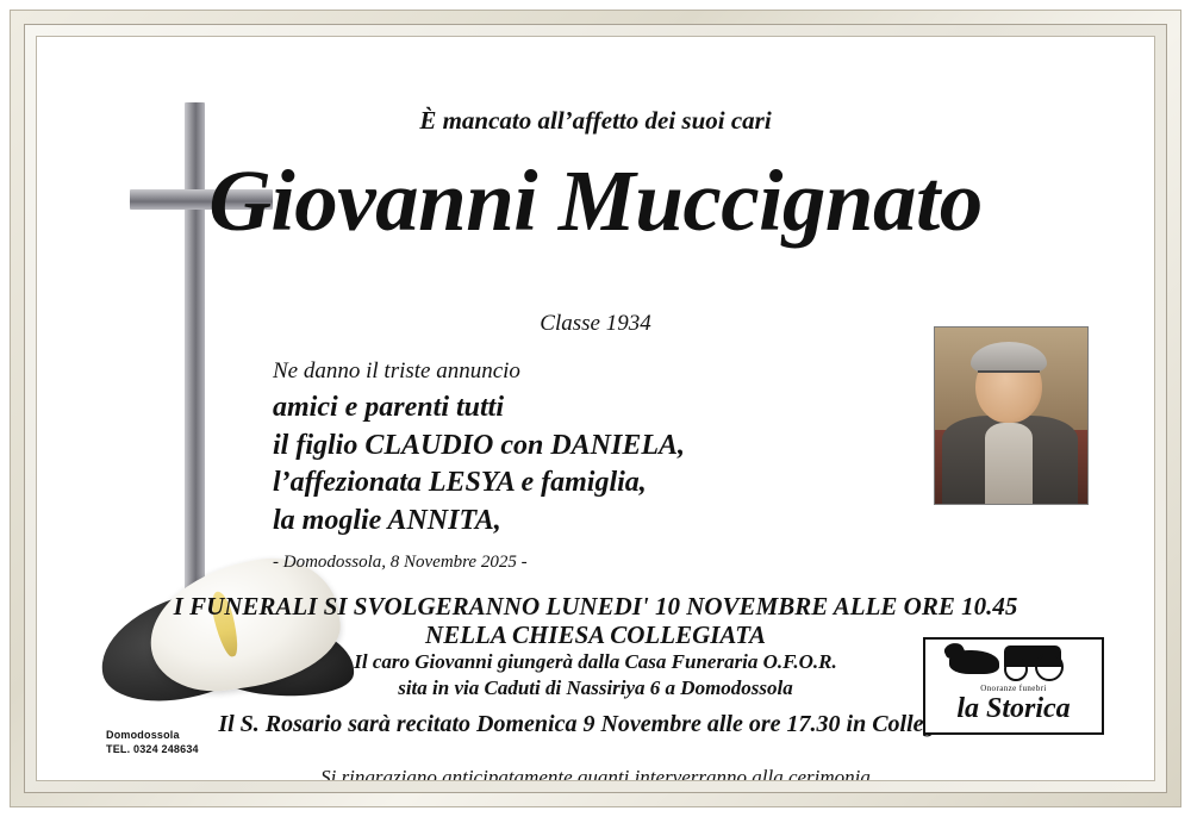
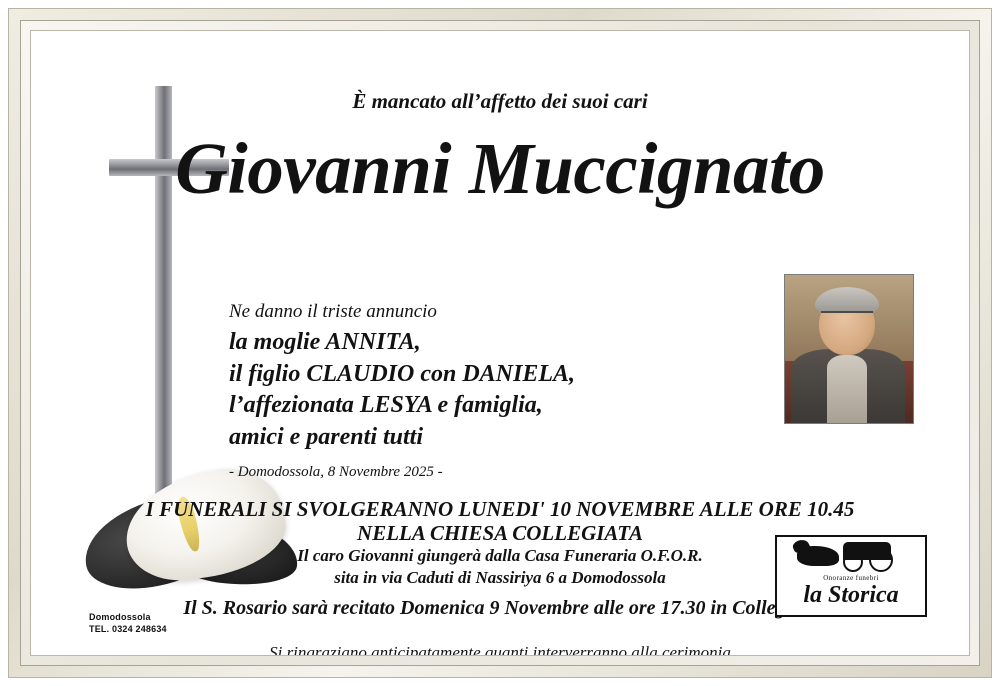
  È mancato all’affetto dei suoi cari
  Giovanni Muccignato
- Classe 1934
  Ne danno il triste annuncio
- amici e parenti tutti
+ la moglie ANNITA,
  il figlio CLAUDIO con DANIELA,
  l’affezionata LESYA e famiglia,
- la moglie ANNITA,
+ amici e parenti tutti
  - Domodossola, 8 Novembre 2025 -
  I FUNERALI SI SVOLGERANNO LUNEDI' 10 NOVEMBRE ALLE ORE 10.45
  NELLA CHIESA COLLEGIATA
  Il caro Giovanni giungerà dalla Casa Funeraria O.F.O.R.
  sita in via Caduti di Nassiriya 6 a Domodossola
  Il S. Rosario sarà recitato Domenica 9 Novembre alle ore 17.30 in Colle
  Si ringraziano anticipatamente quanti interverranno alla cerimonia
  Domodossola
  TEL. 0324 248634
  Onoranze funebri
  la Storica
